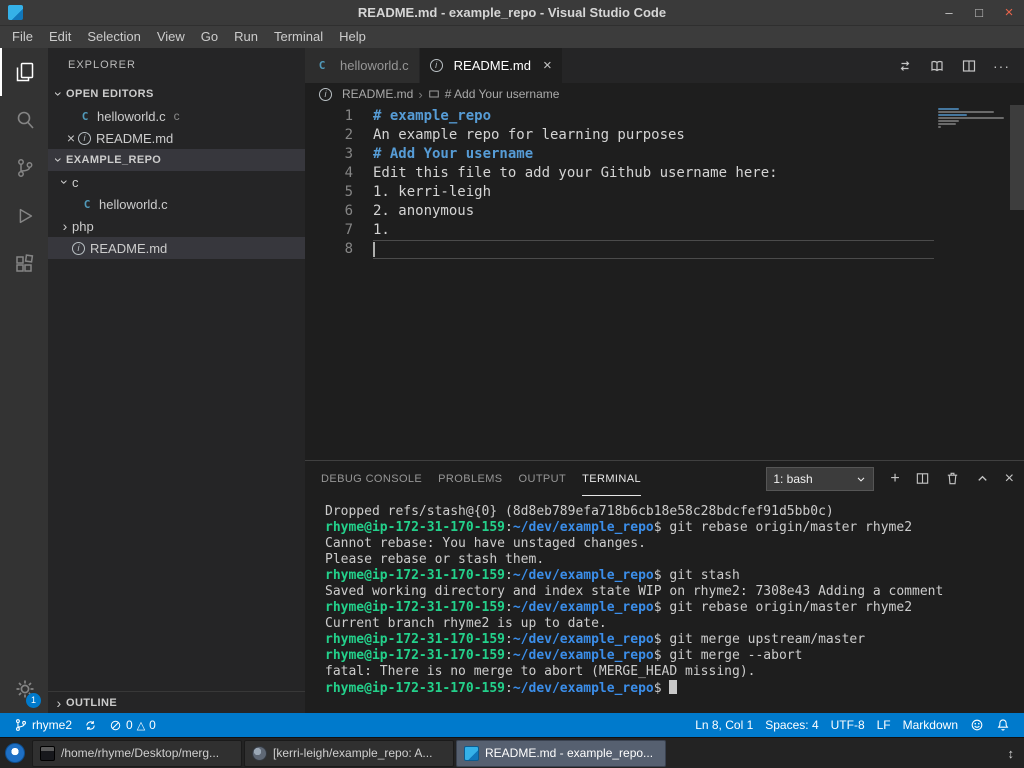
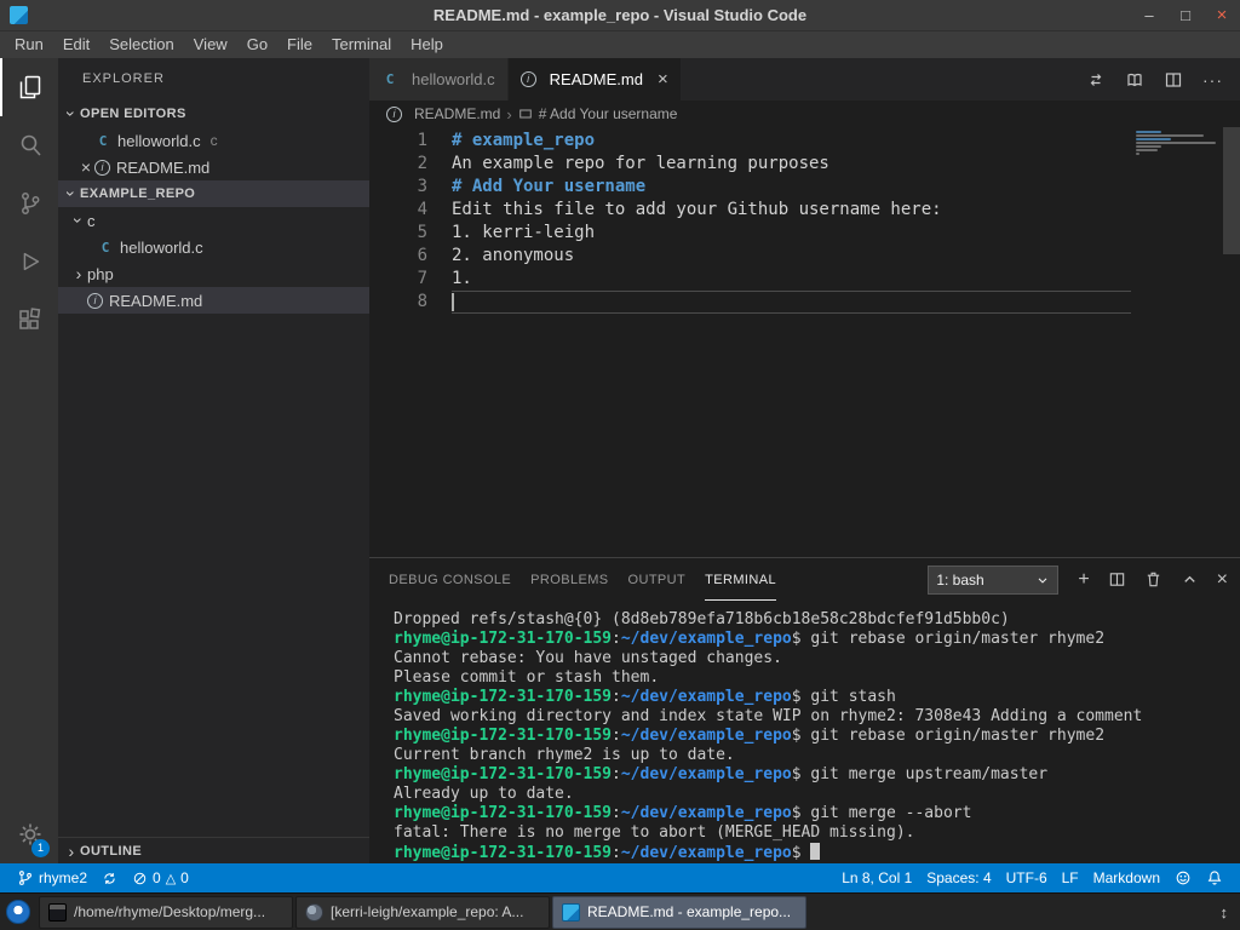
  README.md - example_repo - Visual Studio Code
  –
  □
  ×
- File
+ Run
  Edit
  Selection
  View
  Go
- Run
+ File
  Terminal
  Help
  1
  EXPLORER
  OPEN EDITORS
  C
  helloworld.c
  c
  ×
  i
  README.md
  EXAMPLE_REPO
  c
  C
  helloworld.c
  ›
  php
  i
  README.md
  ›
  OUTLINE
  C
  helloworld.c
  i
  README.md
  ×
  ···
  i
  README.md
  ›
  # Add Your username
  1
  2
  3
  4
  5
  6
  7
  8
  # example_repo
  An example repo for learning purposes
  # Add Your username
  Edit this file to add your Github username here:
  1. kerri-leigh
  2. anonymous
  1.
  DEBUG CONSOLE
  PROBLEMS
  OUTPUT
  TERMINAL
  1: bash
  +
  ×
  Dropped refs/stash@{0} (8d8eb789efa718b6cb18e58c28bdcfef91d5bb0c)
  rhyme@ip-172-31-170-159:~/dev/example_repo$ git rebase origin/master rhyme2
  Cannot rebase: You have unstaged changes.
- Please rebase or stash them.
+ Please commit or stash them.
  rhyme@ip-172-31-170-159:~/dev/example_repo$ git stash
  Saved working directory and index state WIP on rhyme2: 7308e43 Adding a comment
  rhyme@ip-172-31-170-159:~/dev/example_repo$ git rebase origin/master rhyme2
  Current branch rhyme2 is up to date.
  rhyme@ip-172-31-170-159:~/dev/example_repo$ git merge upstream/master
+ Already up to date.
  rhyme@ip-172-31-170-159:~/dev/example_repo$ git merge --abort
  fatal: There is no merge to abort (MERGE_HEAD missing).
  rhyme@ip-172-31-170-159:~/dev/example_repo$
  rhyme2
  0
  △
  0
  Ln 8, Col 1
  Spaces: 4
- UTF-8
+ UTF-6
  LF
  Markdown
  /home/rhyme/Desktop/merg...
  [kerri-leigh/example_repo: A...
  README.md - example_repo...
  ↕
